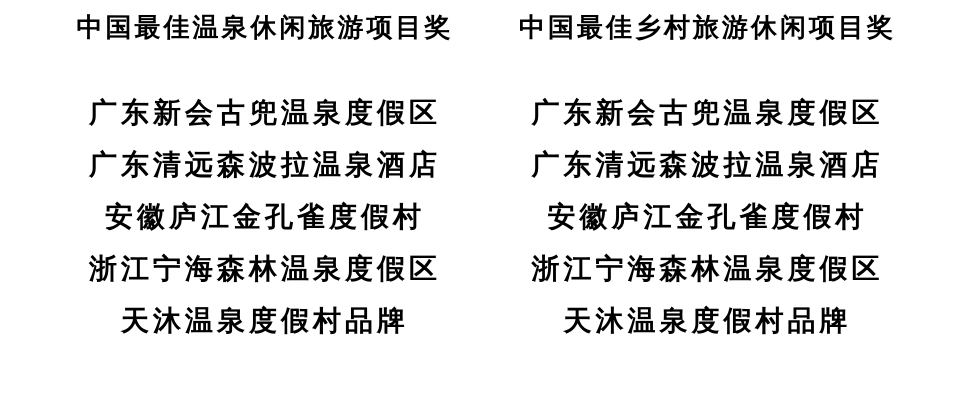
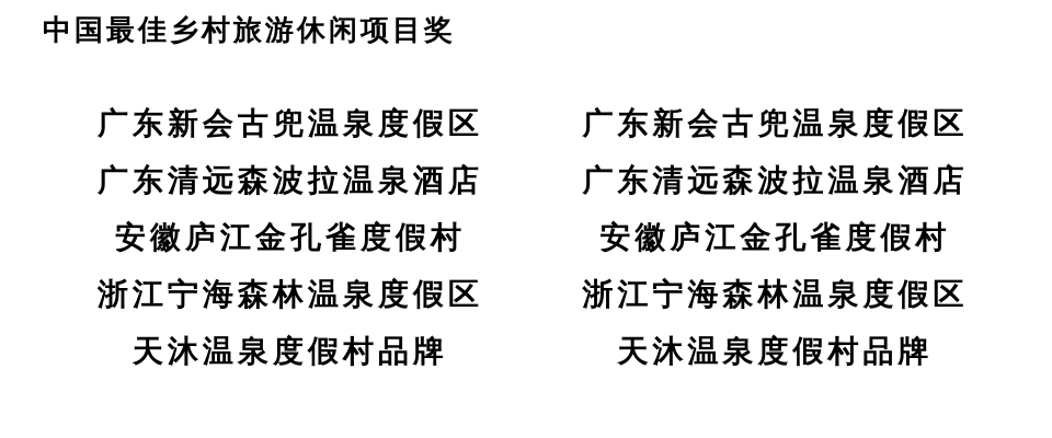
- 中国最佳温泉休闲旅游项目奖
  中国最佳乡村旅游休闲项目奖
  广东新会古兜温泉度假区
  广东清远森波拉温泉酒店
  安徽庐江金孔雀度假村
  浙江宁海森林温泉度假区
  天沐温泉度假村品牌
  广东新会古兜温泉度假区
  广东清远森波拉温泉酒店
  安徽庐江金孔雀度假村
  浙江宁海森林温泉度假区
  天沐温泉度假村品牌
